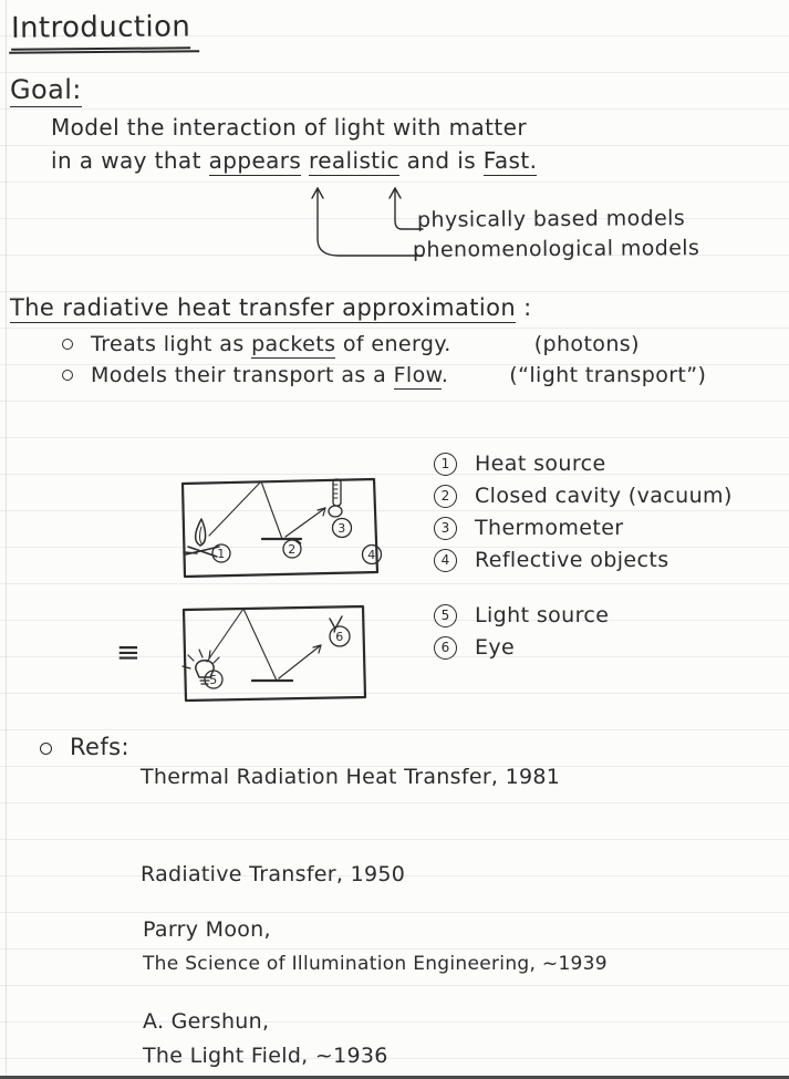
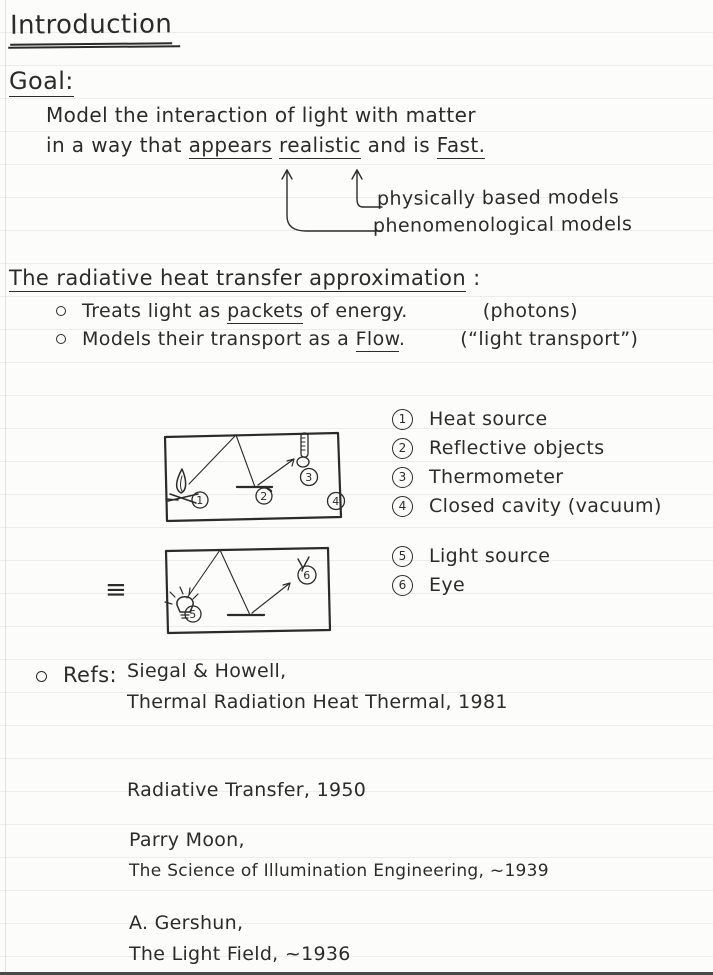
  Introduction
  Goal:
  Model the interaction of light with matter
  in a way that appears realistic and is Fast.
  physically based models
  phenomenological models
  The radiative heat transfer approximation :
  Treats light as packets of energy. (photons)
  Models their transport as a Flow. (“light transport”)
  1
  2
  3
  4
  1
  Heat source
  2
- Closed cavity (vacuum)
+ Reflective objects
  3
  Thermometer
  4
- Reflective objects
+ Closed cavity (vacuum)
  ≡
  5
  6
  5
  Light source
  6
  Eye
  Refs:
+ Siegal & Howell,
- Thermal Radiation Heat Transfer, 1981
+ Thermal Radiation Heat Thermal, 1981
  Radiative Transfer, 1950
  Parry Moon,
  The Science of Illumination Engineering, ~1939
  A. Gershun,
  The Light Field, ~1936
